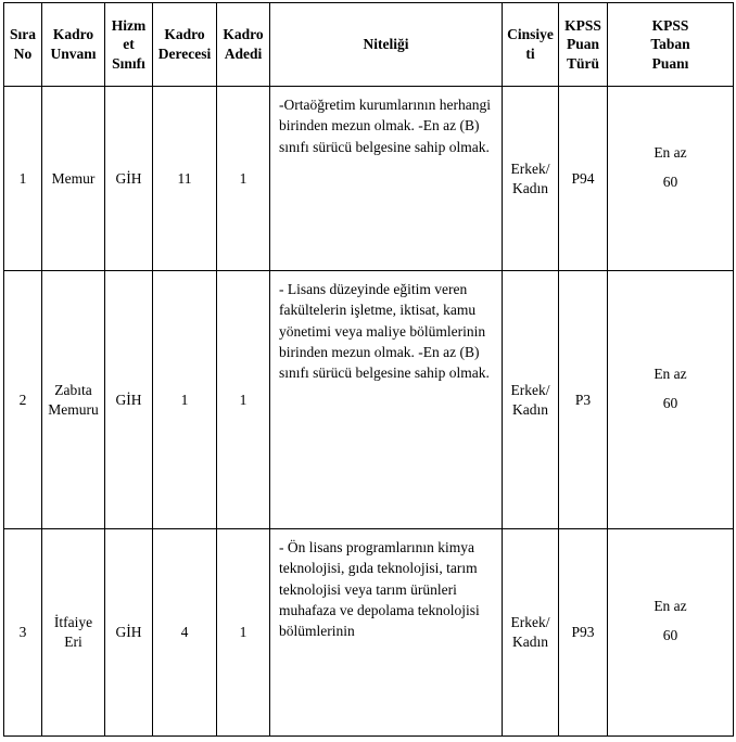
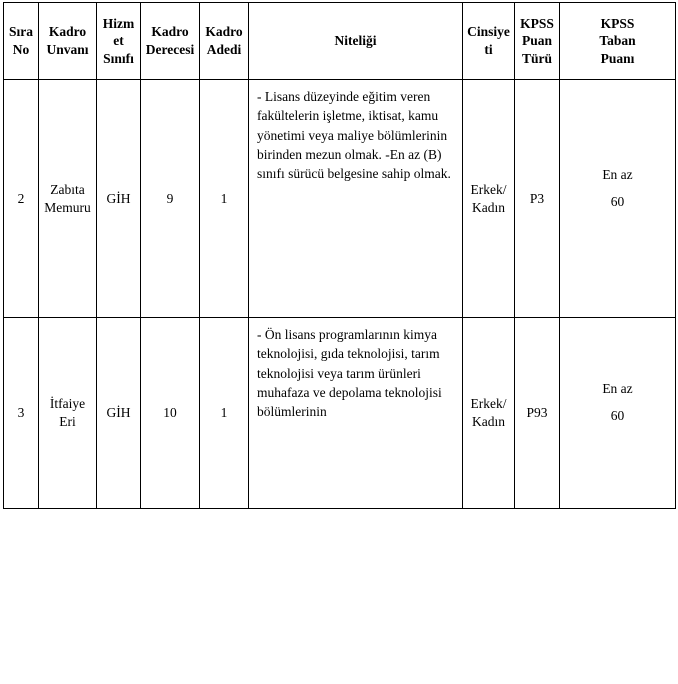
  Sıra No	Kadro Unvanı	Hizm et Sınıfı	Kadro Derecesi	Kadro Adedi	Niteliği	Cinsiye ti	KPSS Puan Türü	KPSS Taban Puanı
- 1	Memur	GİH	11	1	-Ortaöğretim kurumlarının herhangi birinden mezun olmak. -En az (B) sınıfı sürücü belgesine sahip olmak.	Erkek/ Kadın	P94	En az 60
- 2	Zabıta Memuru	GİH	1	1	- Lisans düzeyinde eğitim veren fakültelerin işletme, iktisat, kamu yönetimi veya maliye bölümlerinin birinden mezun olmak. -En az (B) sınıfı sürücü belgesine sahip olmak.	Erkek/ Kadın	P3	En az 60
+ 2	Zabıta Memuru	GİH	9	1	- Lisans düzeyinde eğitim veren fakültelerin işletme, iktisat, kamu yönetimi veya maliye bölümlerinin birinden mezun olmak. -En az (B) sınıfı sürücü belgesine sahip olmak.	Erkek/ Kadın	P3	En az 60
- 3	İtfaiye Eri	GİH	4	1	- Ön lisans programlarının kimya teknolojisi, gıda teknolojisi, tarım teknolojisi veya tarım ürünleri muhafaza ve depolama teknolojisi bölümlerinin	Erkek/ Kadın	P93	En az 60
+ 3	İtfaiye Eri	GİH	10	1	- Ön lisans programlarının kimya teknolojisi, gıda teknolojisi, tarım teknolojisi veya tarım ürünleri muhafaza ve depolama teknolojisi bölümlerinin	Erkek/ Kadın	P93	En az 60
